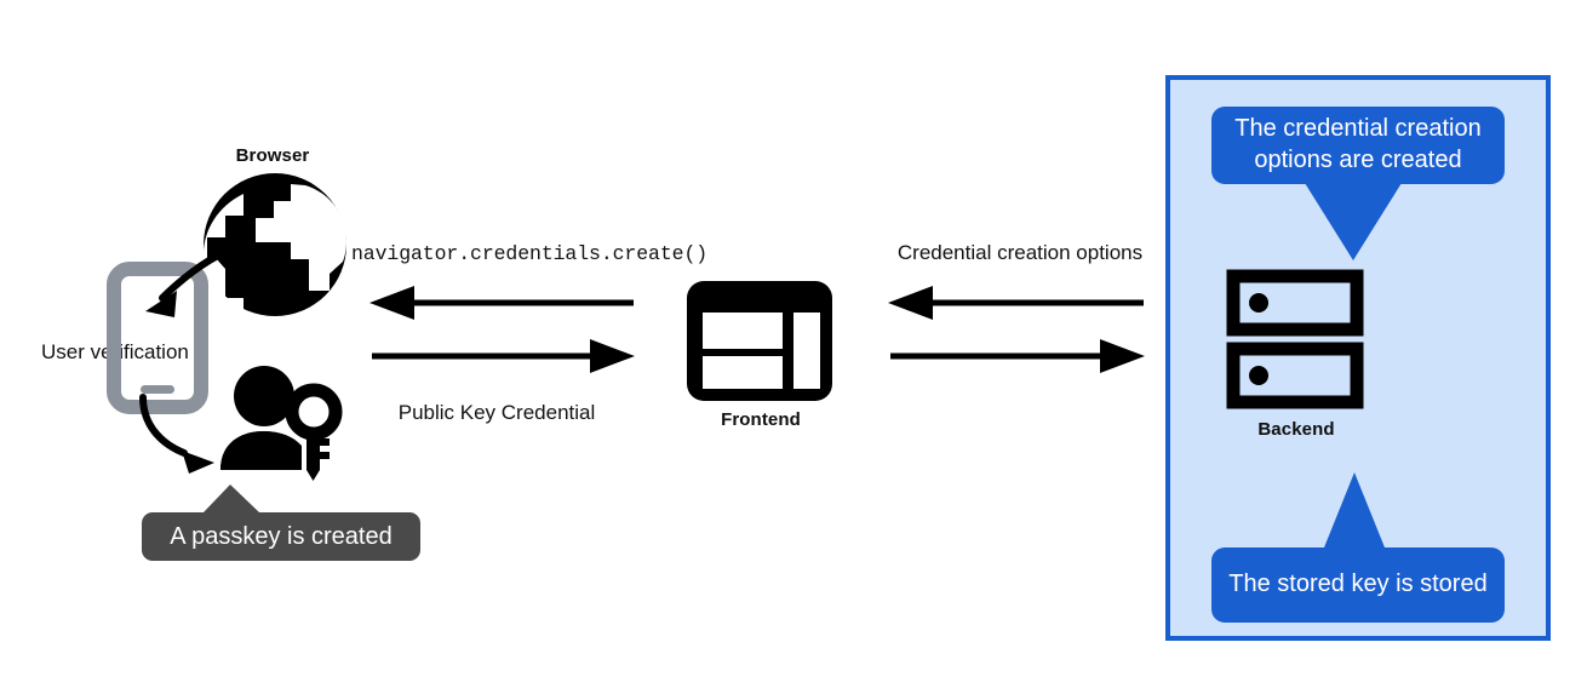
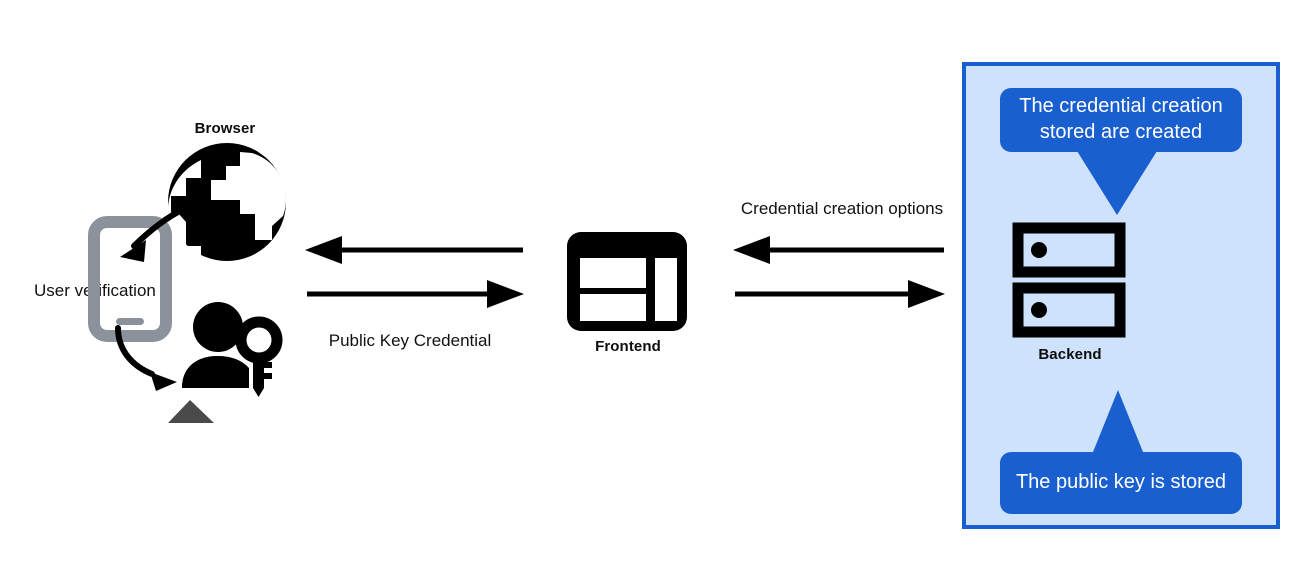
- The credential creation options are created
+ The credential creation stored are created
- The stored key is stored
+ The public key is stored
  Backend
  Browser
  Frontend
  User veification
- A passkey is created
- navigator.credentials.create()
  Public Key Credential
  Credential creation options
